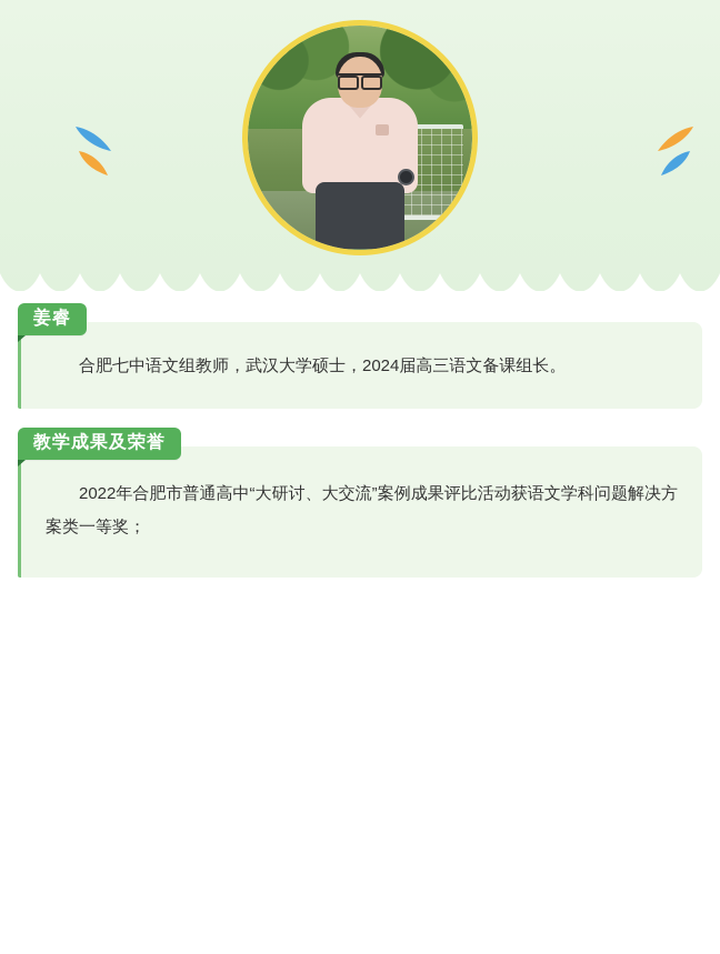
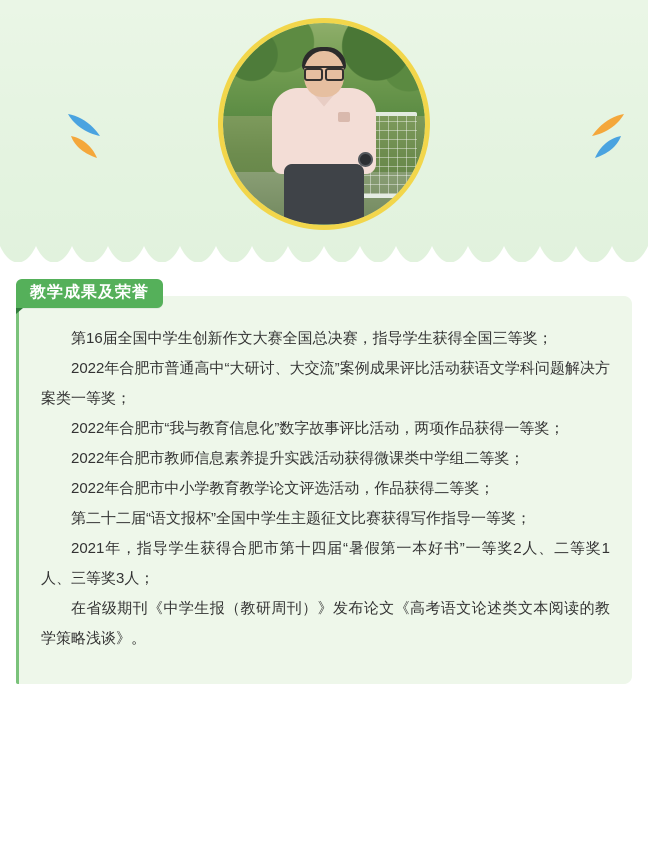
- 姜睿
- 合肥七中语文组教师，武汉大学硕士，2024届高三语文备课组长。
  教学成果及荣誉
+ 第16届全国中学生创新作文大赛全国总决赛，指导学生获得全国三等奖；
  2022年合肥市普通高中“大研讨、大交流”案例成果评比活动获语文学科问题解决方案类一等奖；
+ 2022年合肥市“我与教育信息化”数字故事评比活动，两项作品获得一等奖；
+ 2022年合肥市教师信息素养提升实践活动获得微课类中学组二等奖；
+ 2022年合肥市中小学教育教学论文评选活动，作品获得二等奖；
+ 第二十二届“语文报杯”全国中学生主题征文比赛获得写作指导一等奖；
+ 2021年，指导学生获得合肥市第十四届“暑假第一本好书”一等奖2人、二等奖1人、三等奖3人；
+ 在省级期刊《中学生报（教研周刊）》发布论文《高考语文论述类文本阅读的教学策略浅谈》。
